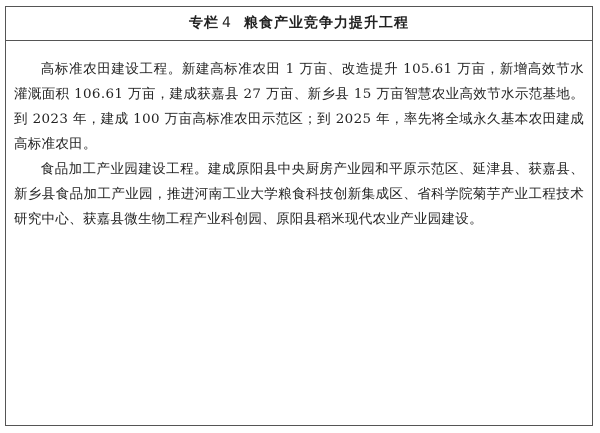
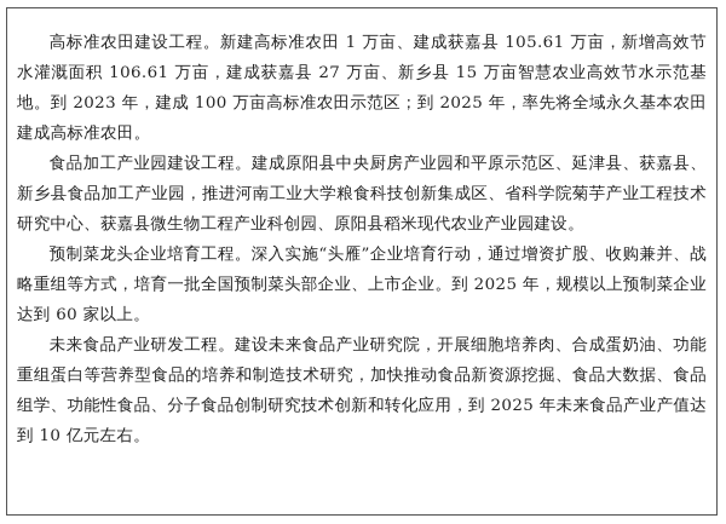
- 专栏 4 粮食产业竞争力提升工程
- 高标准农田建设工程。新建高标准农田 1 万亩、改造提升 105.61 万亩，新增高效节水灌溉面积 106.61 万亩，建成获嘉县 27 万亩、新乡县 15 万亩智慧农业高效节水示范基地。到 2023 年，建成 100 万亩高标准农田示范区；到 2025 年，率先将全域永久基本农田建成高标准农田。
+ 高标准农田建设工程。新建高标准农田 1 万亩、建成获嘉县 105.61 万亩，新增高效节水灌溉面积 106.61 万亩，建成获嘉县 27 万亩、新乡县 15 万亩智慧农业高效节水示范基地。到 2023 年，建成 100 万亩高标准农田示范区；到 2025 年，率先将全域永久基本农田建成高标准农田。
  食品加工产业园建设工程。建成原阳县中央厨房产业园和平原示范区、延津县、获嘉县、新乡县食品加工产业园，推进河南工业大学粮食科技创新集成区、省科学院菊芋产业工程技术研究中心、获嘉县微生物工程产业科创园、原阳县稻米现代农业产业园建设。
+ 预制菜龙头企业培育工程。深入实施“头雁”企业培育行动，通过增资扩股、收购兼并、战略重组等方式，培育一批全国预制菜头部企业、上市企业。到 2025 年，规模以上预制菜企业达到 60 家以上。
+ 未来食品产业研发工程。建设未来食品产业研究院，开展细胞培养肉、合成蛋奶油、功能重组蛋白等营养型食品的培养和制造技术研究，加快推动食品新资源挖掘、食品大数据、食品组学、功能性食品、分子食品创制研究技术创新和转化应用，到 2025 年未来食品产业产值达到 10 亿元左右。
